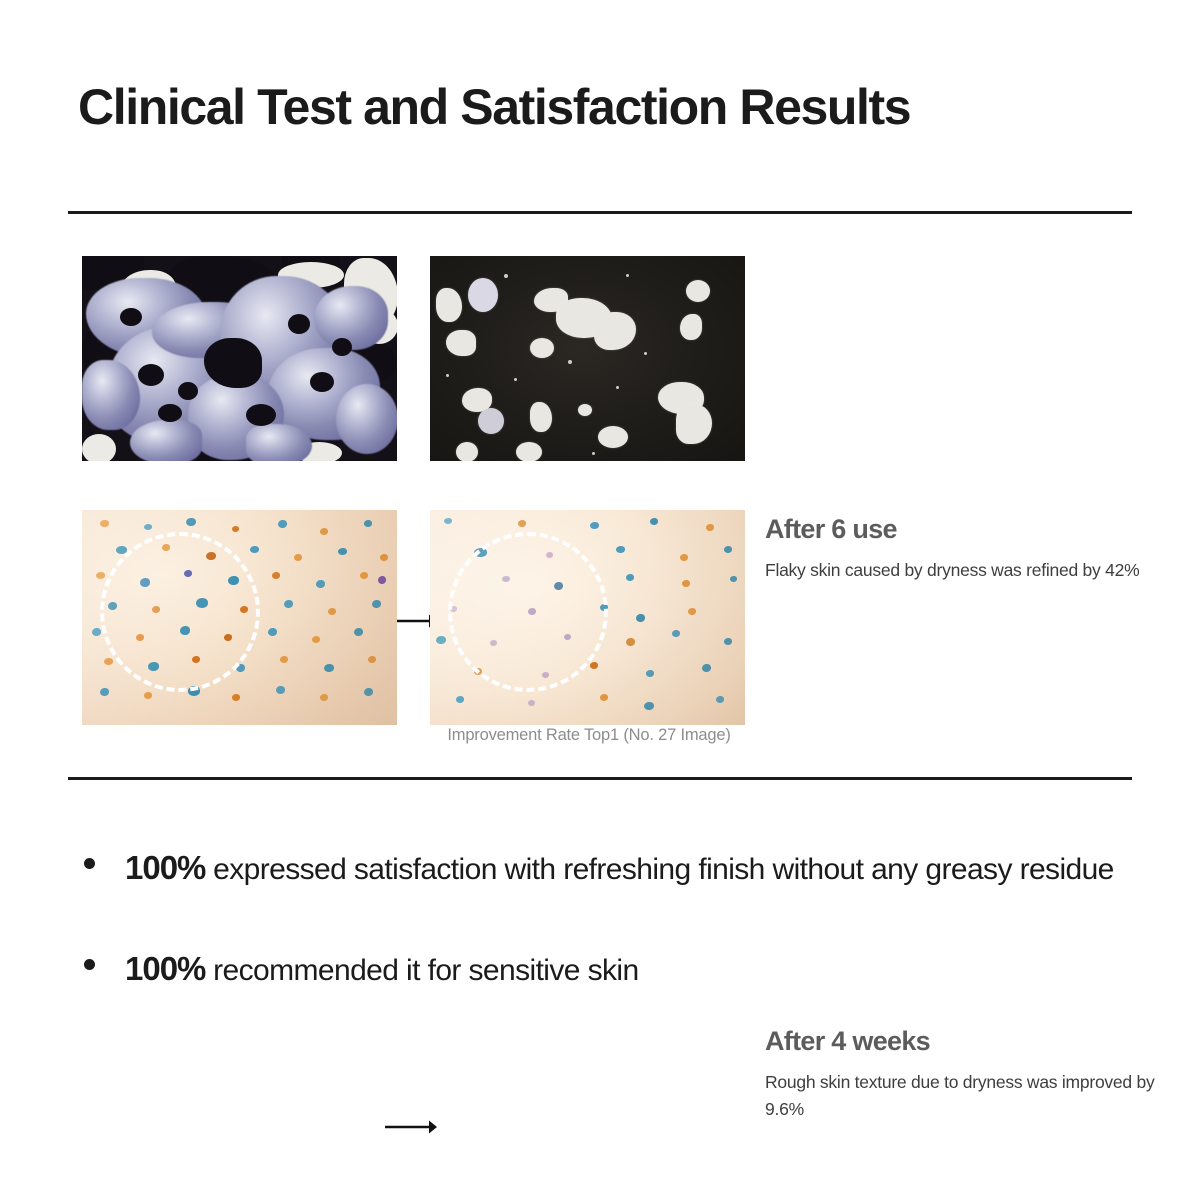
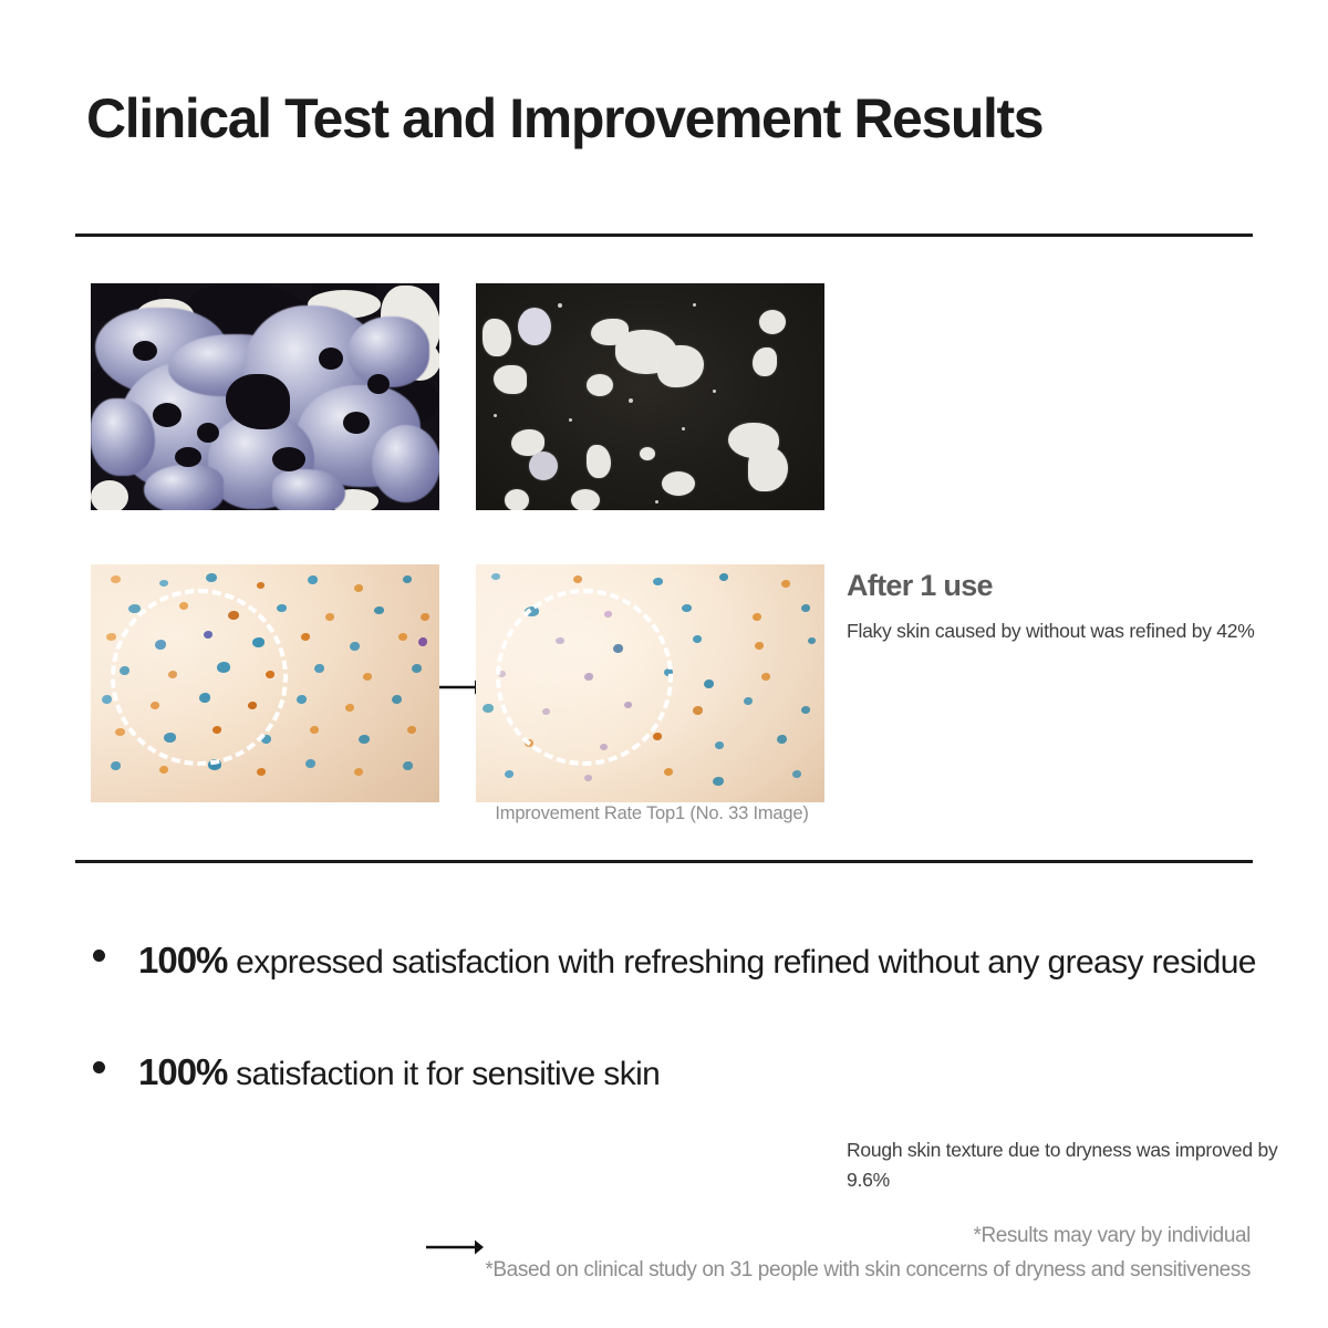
- Clinical Test and Satisfaction Results
+ Clinical Test and Improvement Results
- Improvement Rate Top1 (No. 27 Image)
+ Improvement Rate Top1 (No. 33 Image)
- After 6 use
+ After 1 use
- Flaky skin caused by dryness was refined by 42%
+ Flaky skin caused by without was refined by 42%
- After 4 weeks
  Rough skin texture due to dryness was improved by 9.6%
- 100% expressed satisfaction with refreshing finish without any greasy residue
+ 100% expressed satisfaction with refreshing refined without any greasy residue
- 100% recommended it for sensitive skin
+ 100% satisfaction it for sensitive skin
+ *Results may vary by individual
+ *Based on clinical study on 31 people with skin concerns of dryness and sensitiveness
